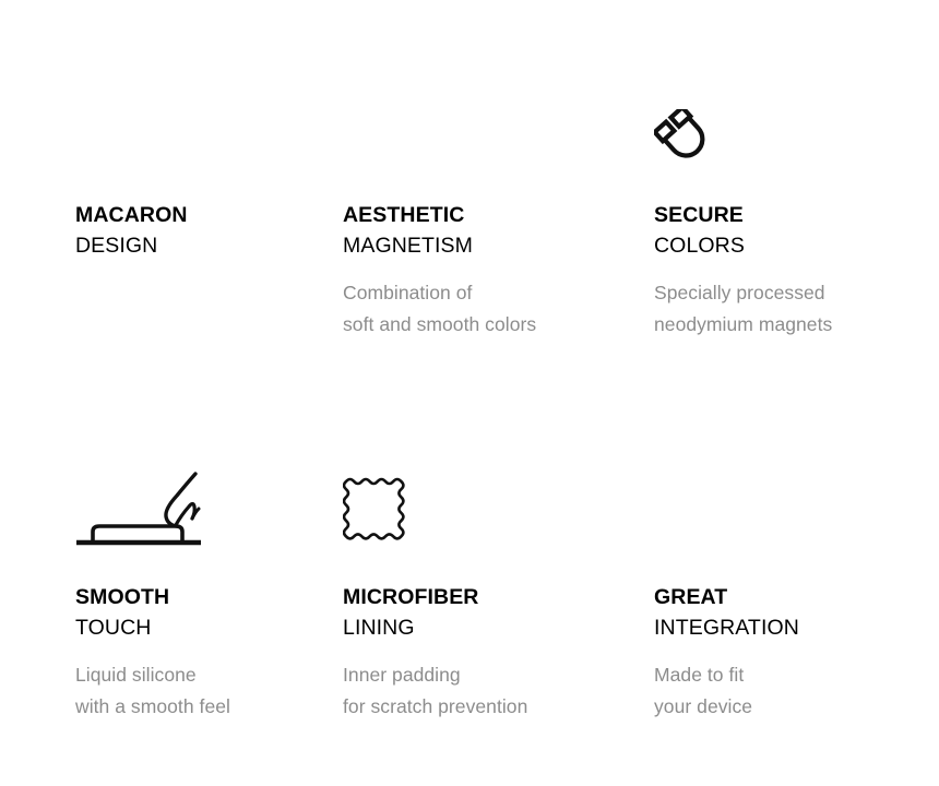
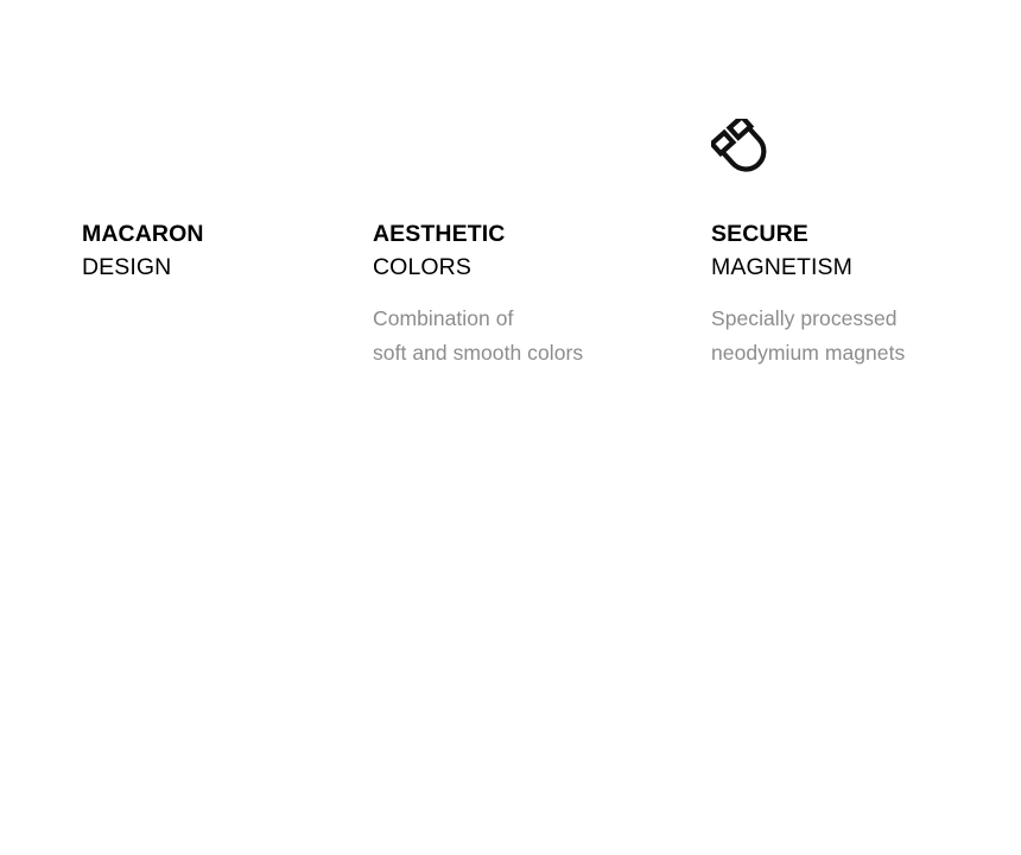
  MACARON
  DESIGN
  AESTHETIC
- MAGNETISM
+ COLORS
  Combination of
  soft and smooth colors
  SECURE
- COLORS
+ MAGNETISM
  Specially processed
  neodymium magnets
- SMOOTH
- TOUCH
- Liquid silicone
- with a smooth feel
- MICROFIBER
- LINING
- Inner padding
- for scratch prevention
- GREAT
- INTEGRATION
- Made to fit
- your device
